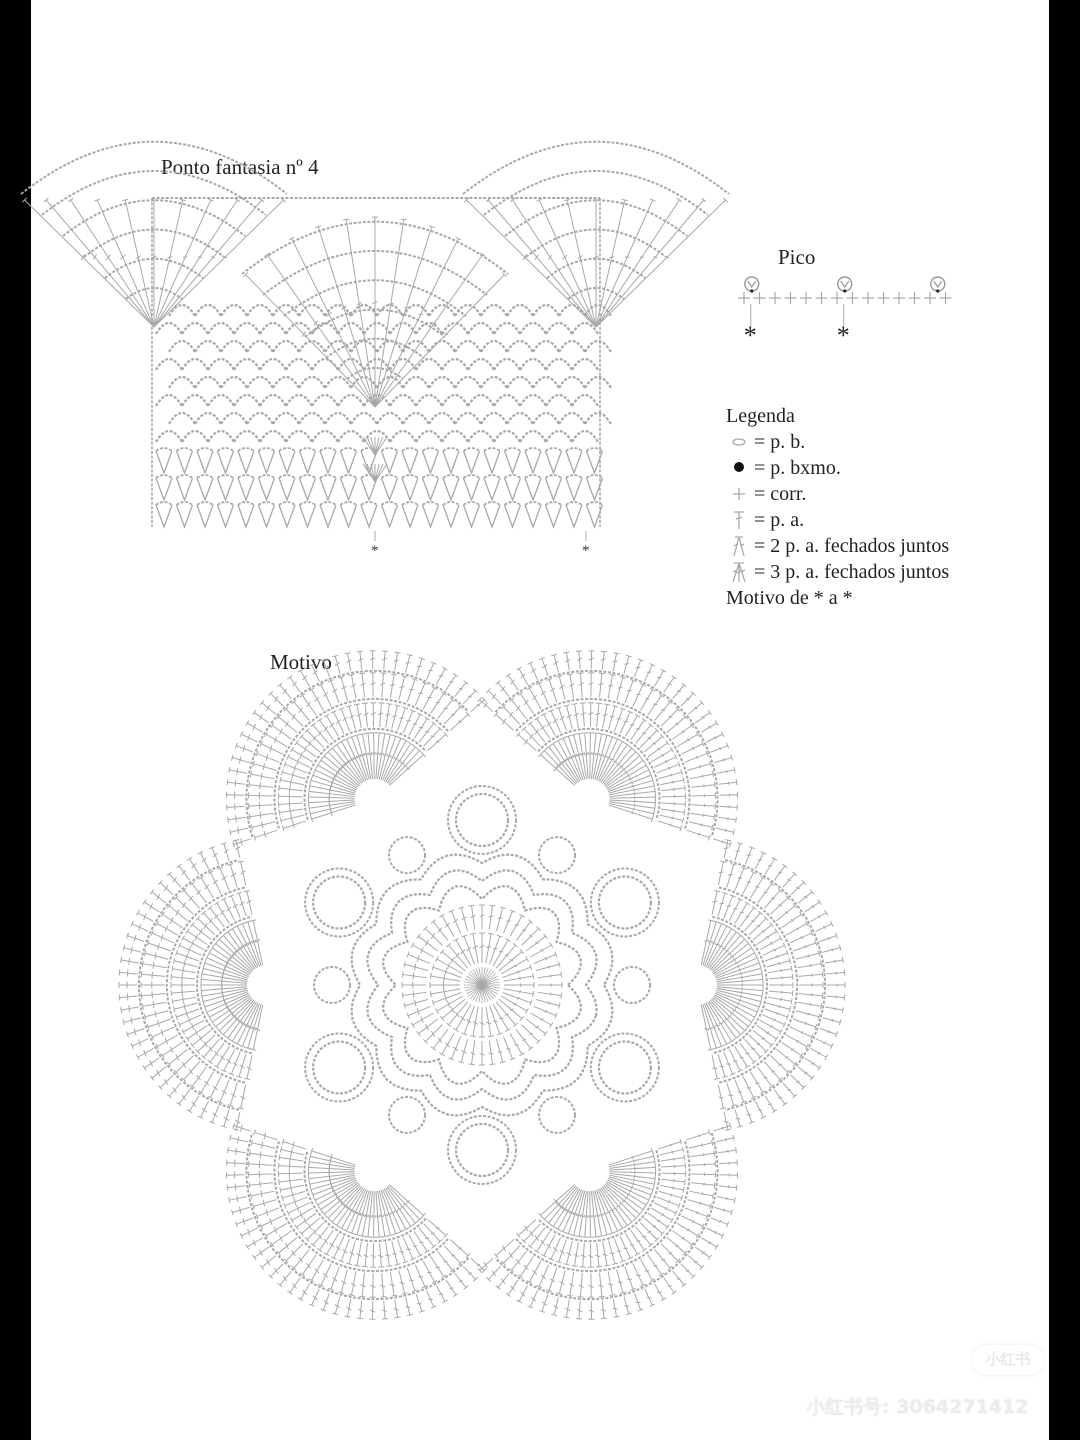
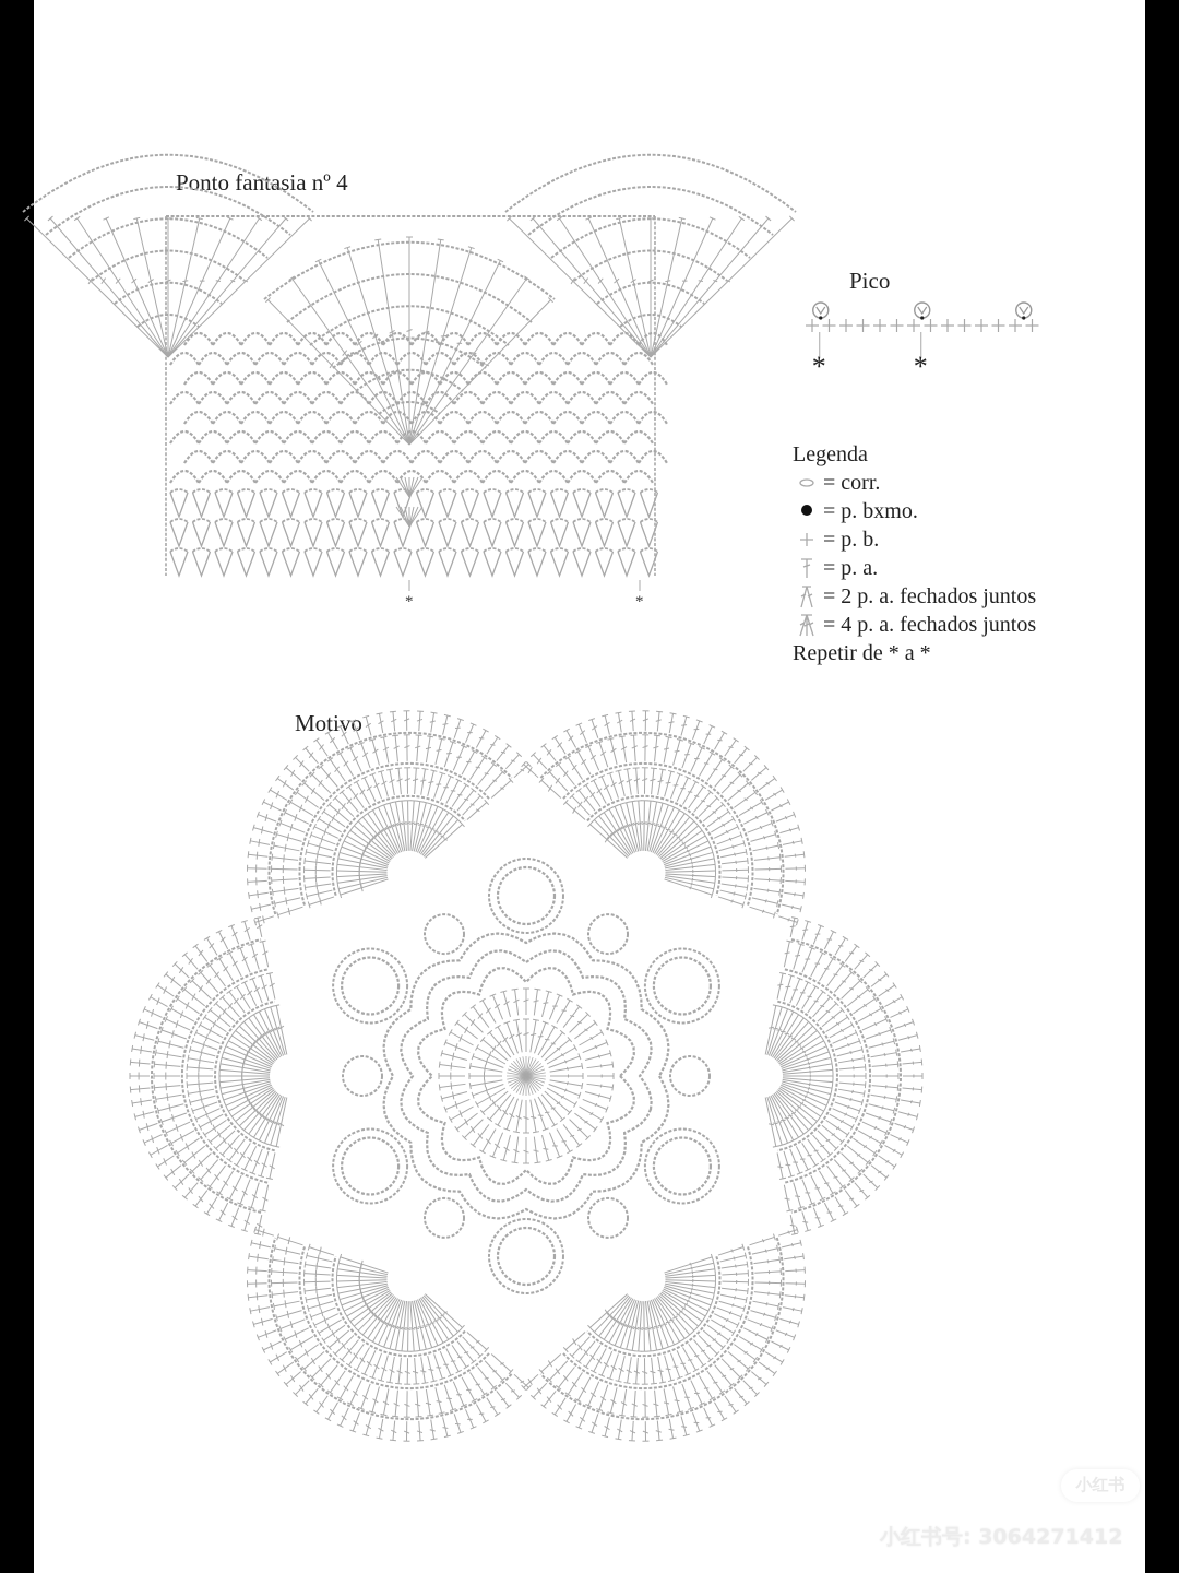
  Ponto fanasia nº 4
  *
  *
  Pico
  *
  *
  Legenda
- = p. b.
+ = corr.
  = p. bxmo.
- = corr.
+ = p. b.
  = p. a.
  = 2 p. a. fechados juntos
- = 3 p. a. fechados juntos
+ = 4 p. a. fechados juntos
- Motivo de * a *
+ Repetir de * a *
  Motivo
